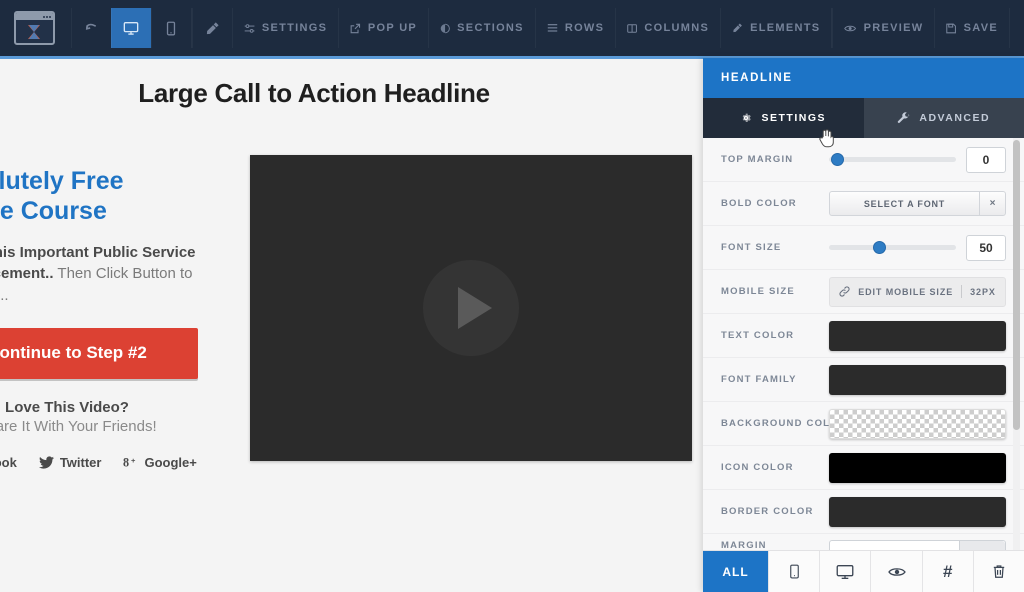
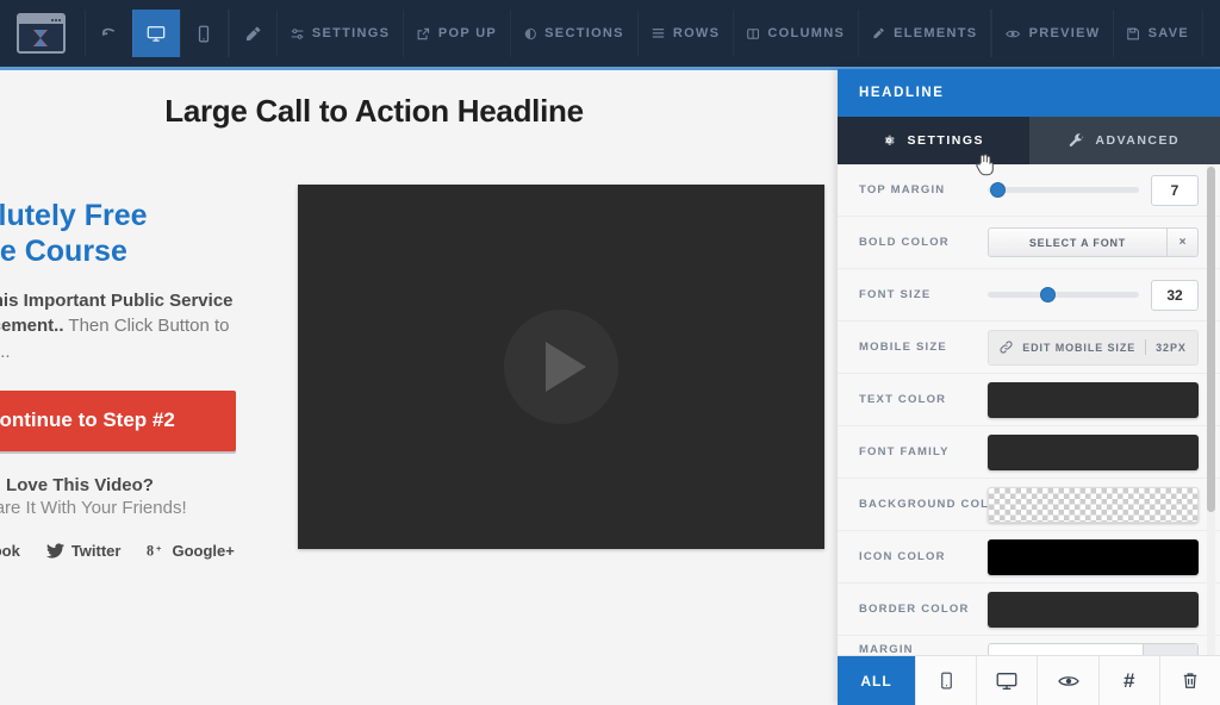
  SETTINGS
  POP UP
  SECTIONS
  ROWS
  COLUMNS
  ELEMENTS
  PREVIEW
  SAVE
  Large Call to Action Headline
  lutely Free
  ontinue to Step #2
  Love This Video?
  re It With Your Friends!
  Twitter
  8
  +
  Google+
  HEADLINE
  SETTINGS
  ADVANCED
  TOP MARGIN
- 0
+ 7
  BOLD COLOR
  SELECT A FONT
  ×
  FONT SIZE
- 50
+ 32
  MOBILE SIZE
  EDIT MOBILE SIZE
  32PX
  TEXT COLOR
  FONT FAMILY
  BACKGROUND COL
  ICON COLOR
  BORDER COLOR
  MARGIN
  ALL
  #
